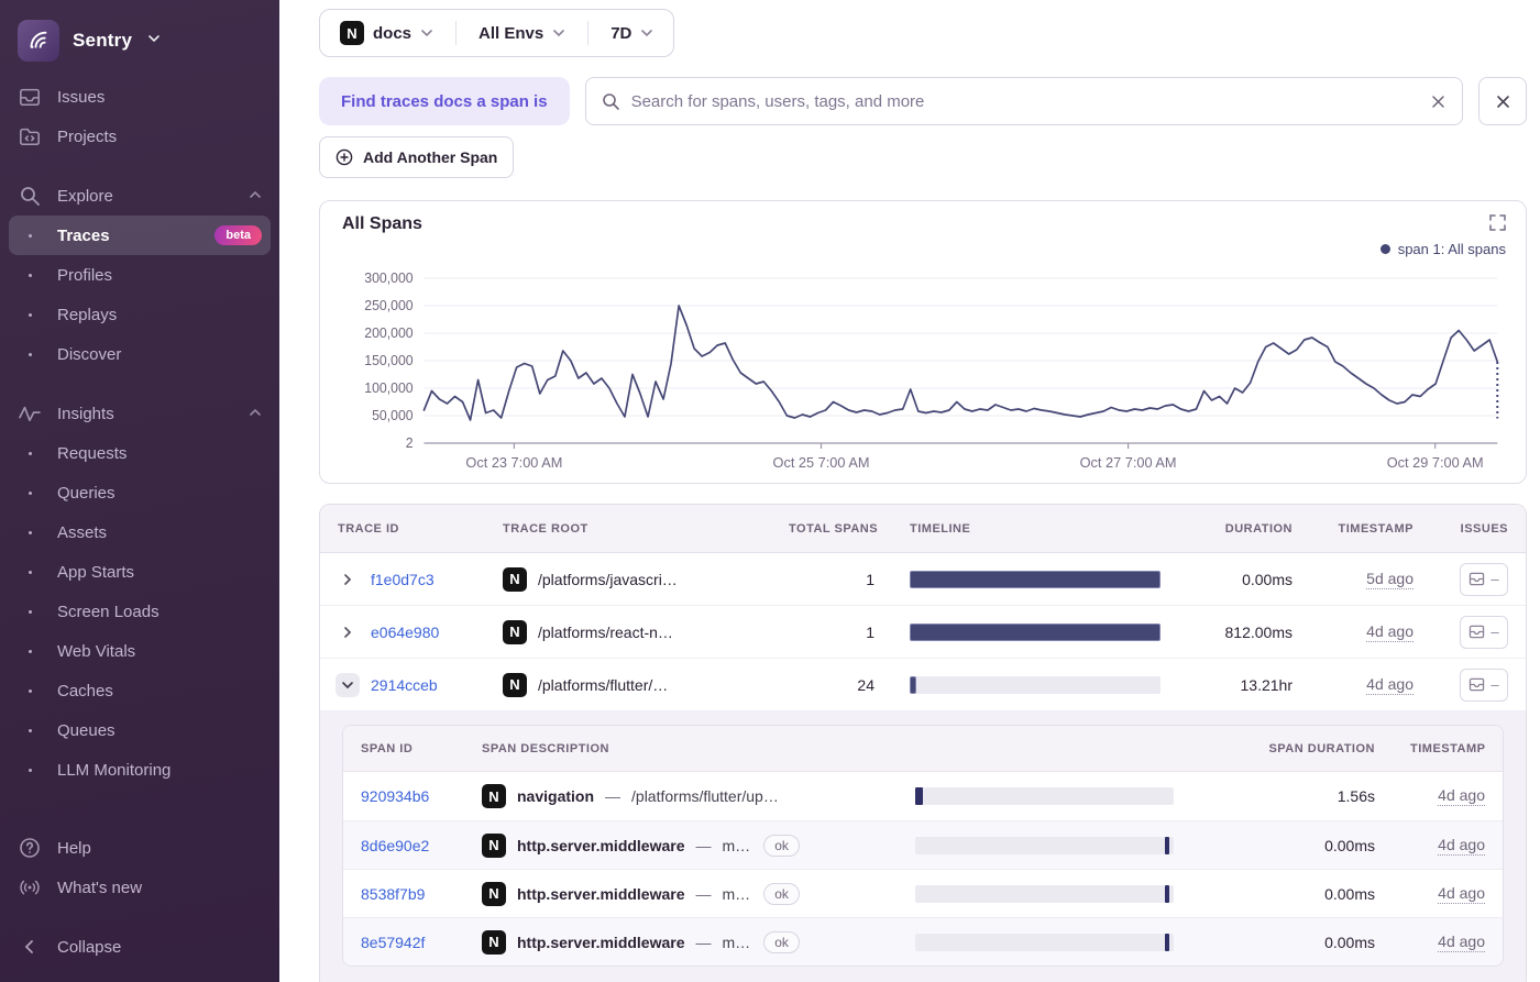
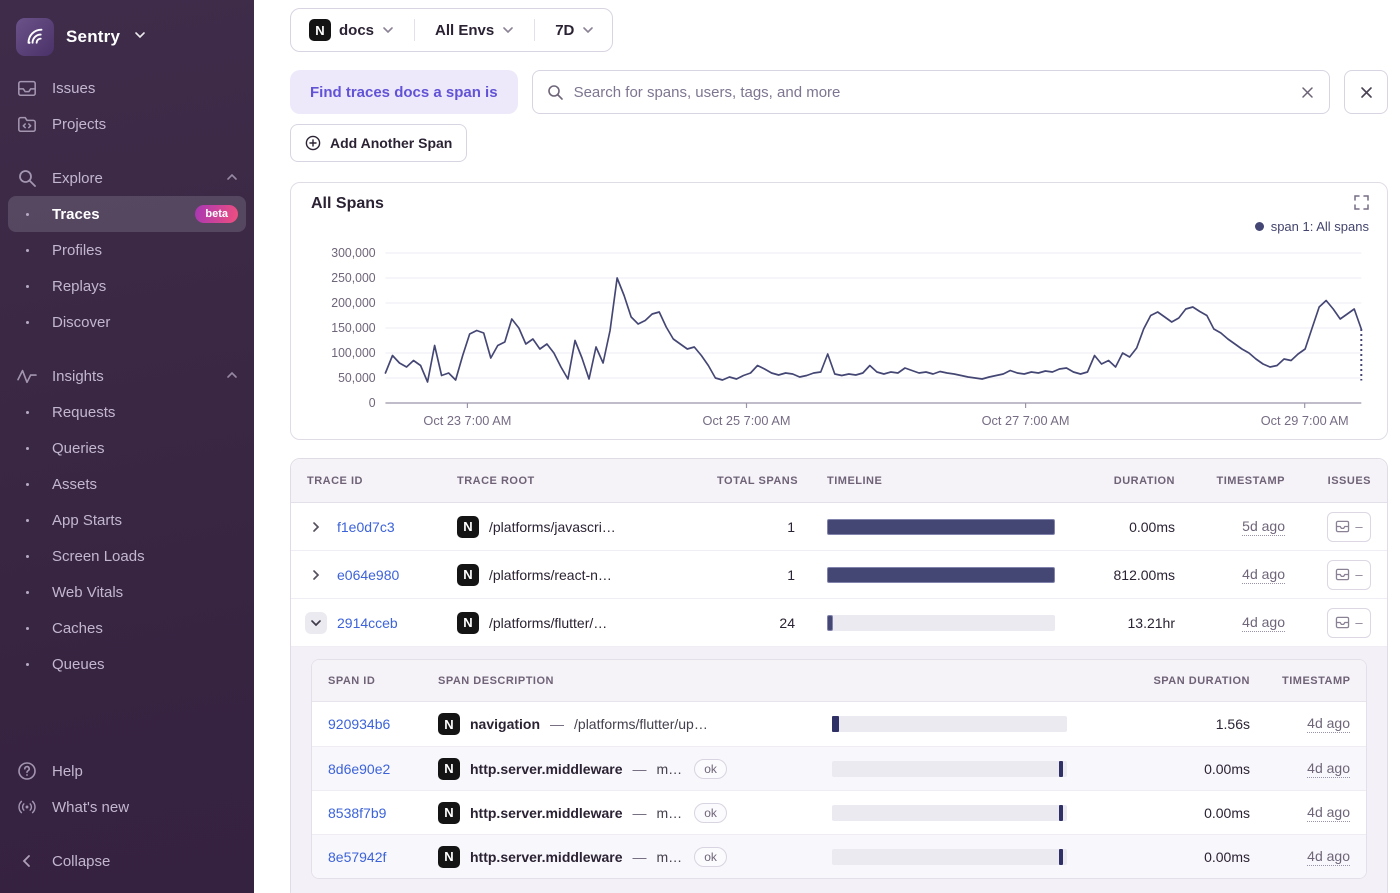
  Sentry
  Issues
  Projects
  Explore
  Traces
  beta
  Profiles
  Replays
  Discover
  Insights
  Requests
  Queries
  Assets
  App Starts
  Screen Loads
  Web Vitals
  Caches
  Queues
- LLM Monitoring
  Help
  What's new
  Collapse
  N
  docs
  All Envs
  7D
  Find traces docs a span is
  Search for spans, users, tags, and more
  Add Another Span
  All Spans
  span 1: All spans
  300,000
  250,000
  200,000
  150,000
  100,000
  50,000
- 2
+ 0
  Oct 23 7:00 AM
  Oct 25 7:00 AM
  Oct 27 7:00 AM
  Oct 29 7:00 AM
  TRACE ID
  TRACE ROOT
  TOTAL SPANS
  TIMELINE
  DURATION
  TIMESTAMP
  ISSUES
  f1e0d7c3
  N
  /platforms/javascri…
  1
  0.00ms
  5d ago
  –
  e064e980
  N
  /platforms/react-n…
  1
  812.00ms
  4d ago
  –
  2914cceb
  N
  /platforms/flutter/…
  24
  13.21hr
  4d ago
  –
  SPAN ID
  SPAN DESCRIPTION
  SPAN DURATION
  TIMESTAMP
  920934b6
  N
  navigation
  —
  /platforms/flutter/up…
  1.56s
  4d ago
  8d6e90e2
  N
  http.server.middleware
  —
  m…
  ok
  0.00ms
  4d ago
  8538f7b9
  N
  http.server.middleware
  —
  m…
  ok
  0.00ms
  4d ago
  8e57942f
  N
  http.server.middleware
  —
  m…
  ok
  0.00ms
  4d ago
